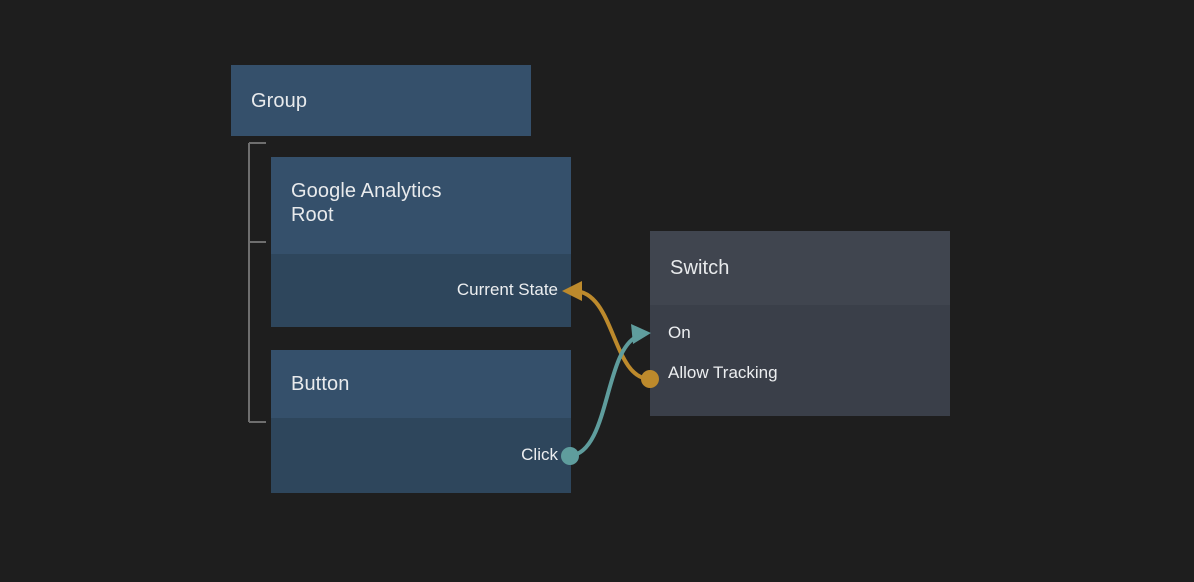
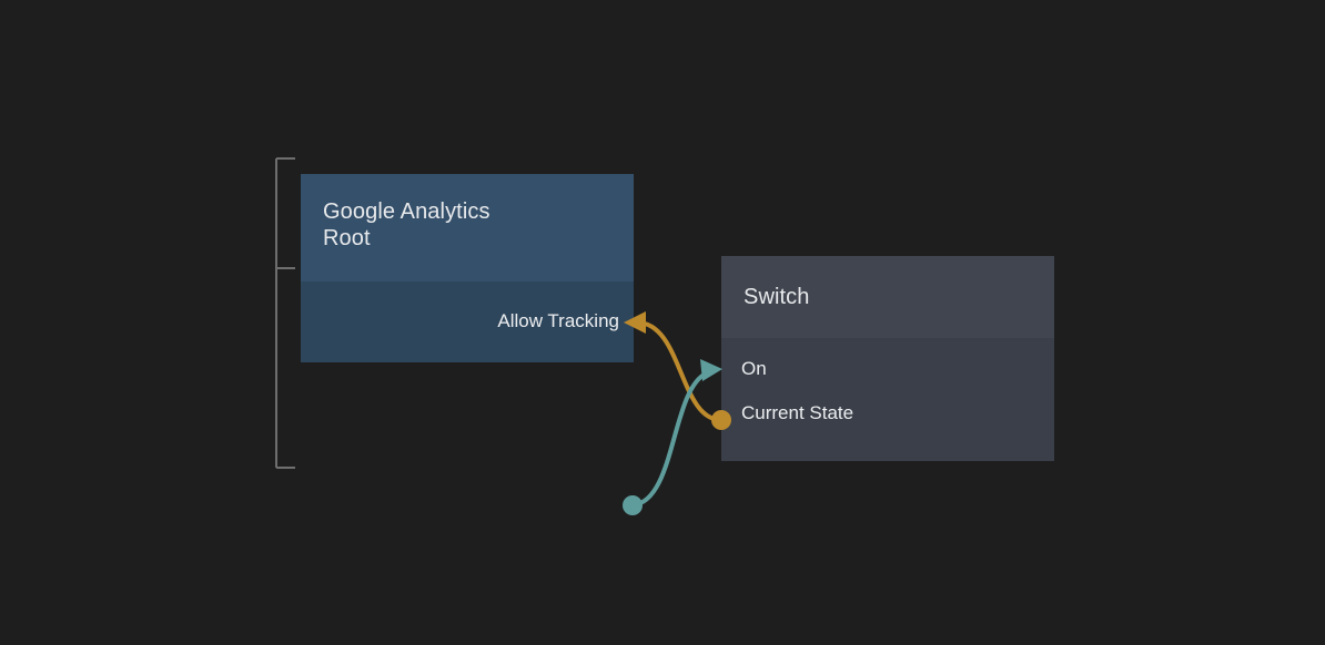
- Group
  Google Analytics
  Root
- Current State
+ Allow Tracking
- Button
- Click
  Switch
  On
- Allow Tracking
+ Current State
